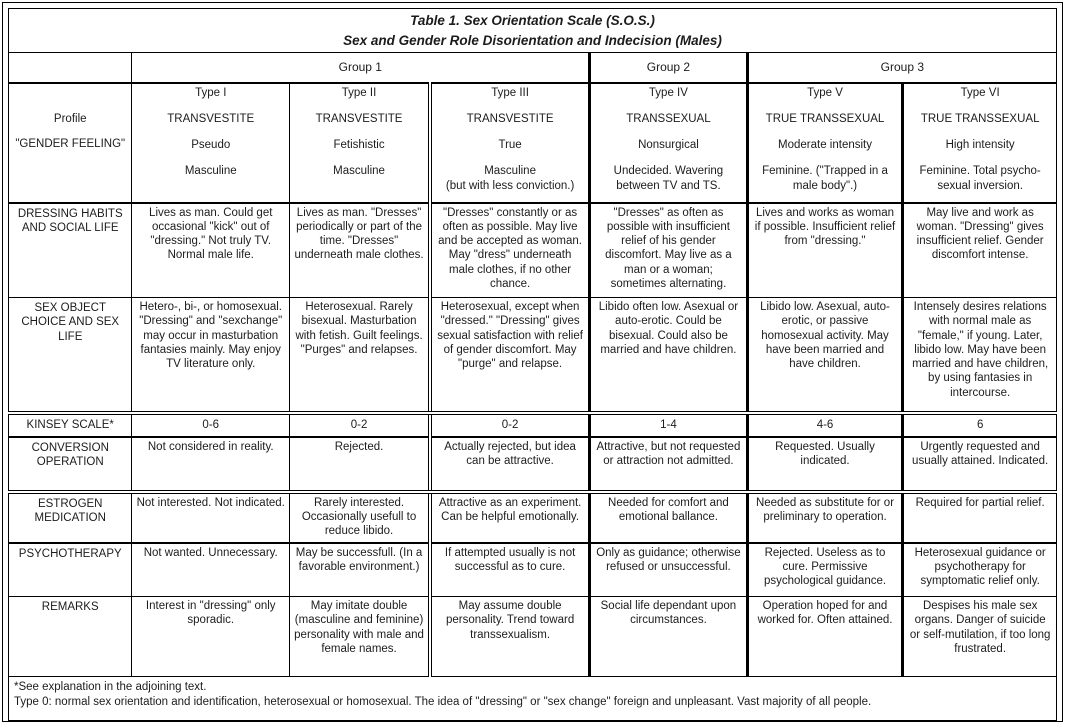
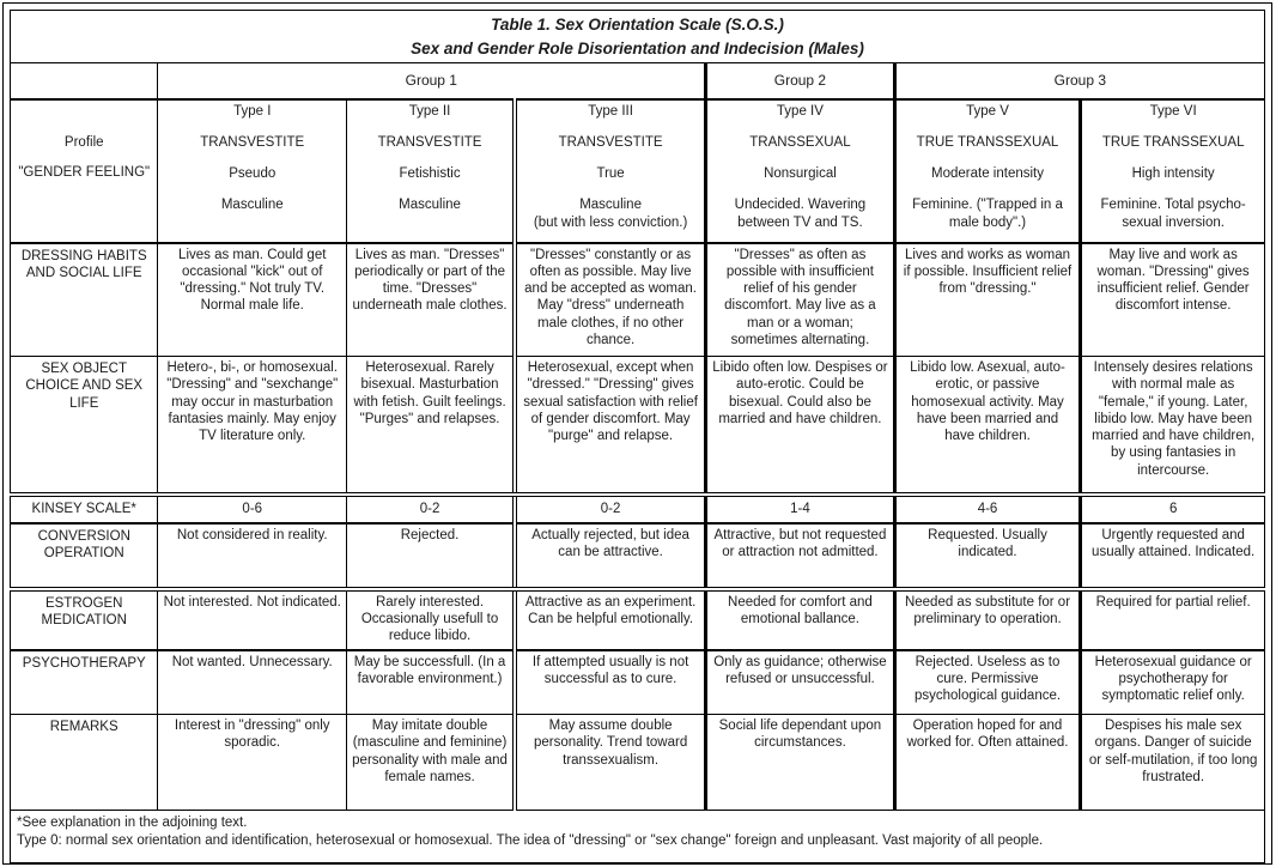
  Table 1. Sex Orientation Scale (S.O.S.) Sex and Gender Role Disorientation and Indecision (Males)
  	Group 1	Group 2	Group 3
  Profile "GENDER FEELING"	Type I TRANSVESTITE Pseudo Masculine	Type II TRANSVESTITE Fetishistic Masculine	Type III TRANSVESTITE True Masculine (but with less conviction.)	Type IV TRANSSEXUAL Nonsurgical Undecided. Wavering between TV and TS.	Type V TRUE TRANSSEXUAL Moderate intensity Feminine. ("Trapped in a male body".)	Type VI TRUE TRANSSEXUAL High intensity Feminine. Total psycho-sexual inversion.
  DRESSING HABITS AND SOCIAL LIFE	Lives as man. Could get occasional "kick" out of "dressing." Not truly TV. Normal male life.	Lives as man. "Dresses" periodically or part of the time. "Dresses" underneath male clothes.	"Dresses" constantly or as often as possible. May live and be accepted as woman. May "dress" underneath male clothes, if no other chance.	"Dresses" as often as possible with insufficient relief of his gender discomfort. May live as a man or a woman; sometimes alternating.	Lives and works as woman if possible. Insufficient relief from "dressing."	May live and work as woman. "Dressing" gives insufficient relief. Gender discomfort intense.
- SEX OBJECT CHOICE AND SEX LIFE	Hetero-, bi-, or homosexual. "Dressing" and "sexchange" may occur in masturbation fantasies mainly. May enjoy TV literature only.	Heterosexual. Rarely bisexual. Masturbation with fetish. Guilt feelings. "Purges" and relapses.	Heterosexual, except when "dressed." "Dressing" gives sexual satisfaction with relief of gender discomfort. May "purge" and relapse.	Libido often low. Asexual or auto-erotic. Could be bisexual. Could also be married and have children.	Libido low. Asexual, auto-erotic, or passive homosexual activity. May have been married and have children.	Intensely desires relations with normal male as "female," if young. Later, libido low. May have been married and have children, by using fantasies in intercourse.
+ SEX OBJECT CHOICE AND SEX LIFE	Hetero-, bi-, or homosexual. "Dressing" and "sexchange" may occur in masturbation fantasies mainly. May enjoy TV literature only.	Heterosexual. Rarely bisexual. Masturbation with fetish. Guilt feelings. "Purges" and relapses.	Heterosexual, except when "dressed." "Dressing" gives sexual satisfaction with relief of gender discomfort. May "purge" and relapse.	Libido often low. Despises or auto-erotic. Could be bisexual. Could also be married and have children.	Libido low. Asexual, auto-erotic, or passive homosexual activity. May have been married and have children.	Intensely desires relations with normal male as "female," if young. Later, libido low. May have been married and have children, by using fantasies in intercourse.
  KINSEY SCALE*	0-6	0-2	0-2	1-4	4-6	6
  CONVERSION OPERATION	Not considered in reality.	Rejected.	Actually rejected, but idea can be attractive.	Attractive, but not requested or attraction not admitted.	Requested. Usually indicated.	Urgently requested and usually attained. Indicated.
  ESTROGEN MEDICATION	Not interested. Not indicated.	Rarely interested. Occasionally usefull to reduce libido.	Attractive as an experiment. Can be helpful emotionally.	Needed for comfort and emotional ballance.	Needed as substitute for or preliminary to operation.	Required for partial relief.
  PSYCHOTHERAPY	Not wanted. Unnecessary.	May be successfull. (In a favorable environment.)	If attempted usually is not successful as to cure.	Only as guidance; otherwise refused or unsuccessful.	Rejected. Useless as to cure. Permissive psychological guidance.	Heterosexual guidance or psychotherapy for symptomatic relief only.
  REMARKS	Interest in "dressing" only sporadic.	May imitate double (masculine and feminine) personality with male and female names.	May assume double personality. Trend toward transsexualism.	Social life dependant upon circumstances.	Operation hoped for and worked for. Often attained.	Despises his male sex organs. Danger of suicide or self-mutilation, if too long frustrated.
  *See explanation in the adjoining text. Type 0: normal sex orientation and identification, heterosexual or homosexual. The idea of "dressing" or "sex change" foreign and unpleasant. Vast majority of all people.
